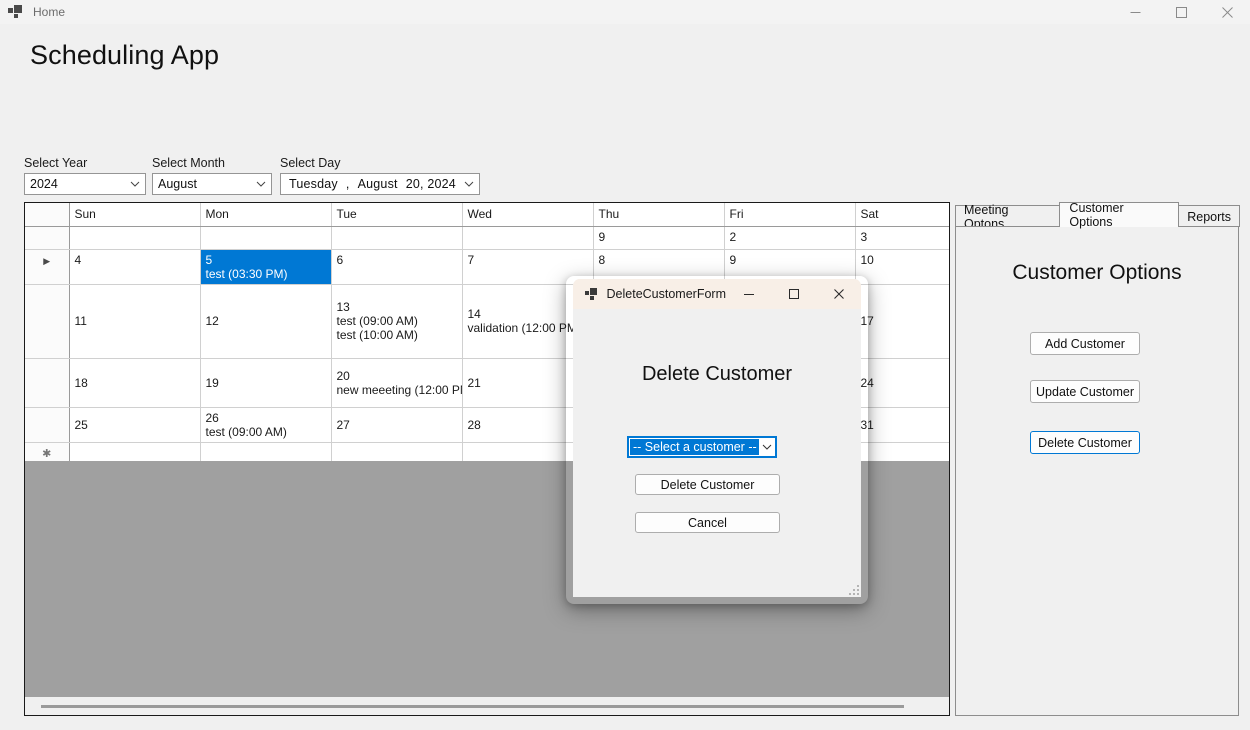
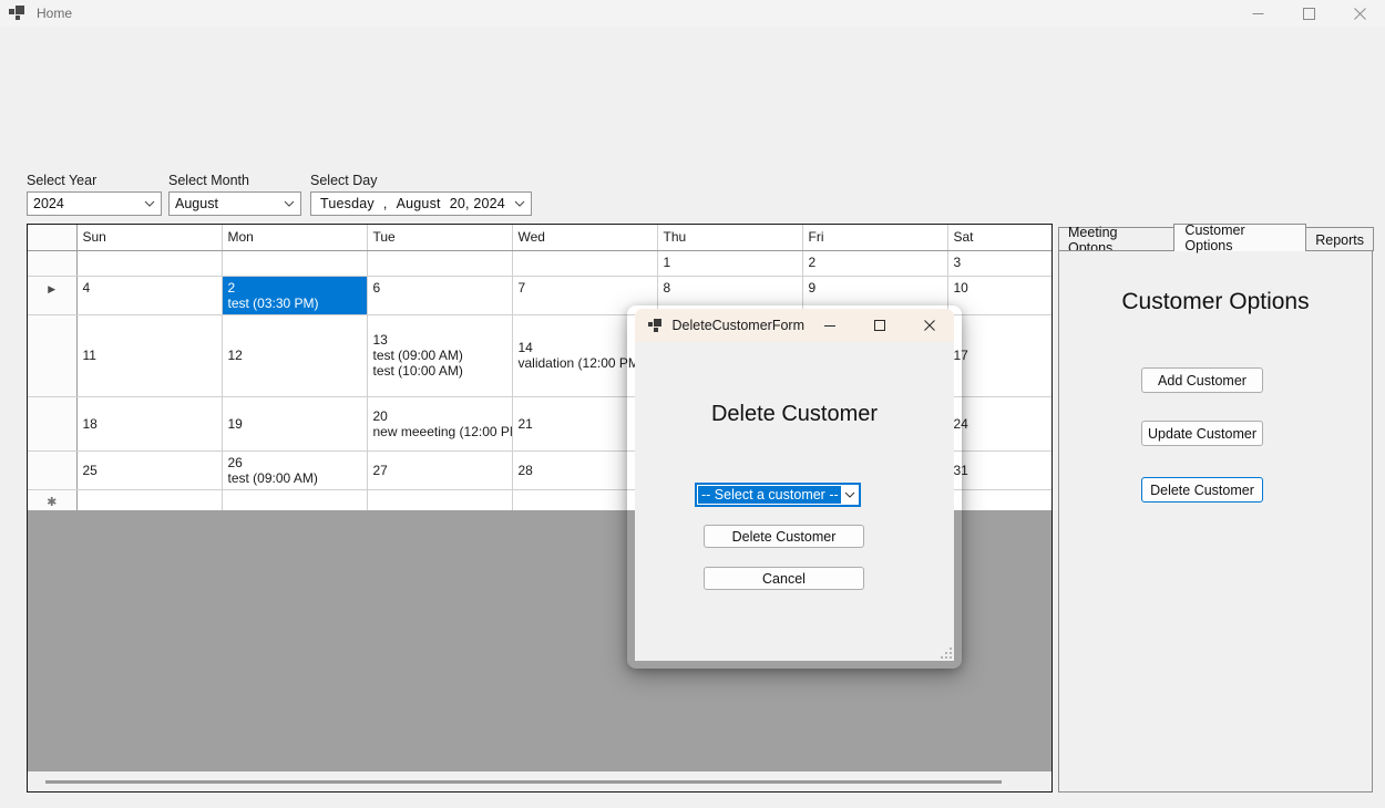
  Home
- Scheduling App
  Select Year
  2024
  Select Month
  August
  Select Day
  Tuesday , August 20, 2024
  	Sun	Mon	Tue	Wed	Thu	Fri	Sat
- 					9	2	3
+ 					1	2	3
- ▶	4	5test (03:30 PM)	6	7	8	9	10
+ ▶	4	2test (03:30 PM)	6	7	8	9	10
  	11	12	13test (09:00 AM)test (10:00 AM)	14validation (12:00 PM			17
  	18	19	20new meeeting (12:00 P	21			24
  	25	26test (09:00 AM)	27	28			31
  ✱
  Meeting Optons
  Customer Options
  Reports
  Customer Options
  Add Customer
  Update Customer
  Delete Customer
  DeleteCustomerForm
  Delete Customer
  -- Select a customer --
  Delete Customer
  Cancel
